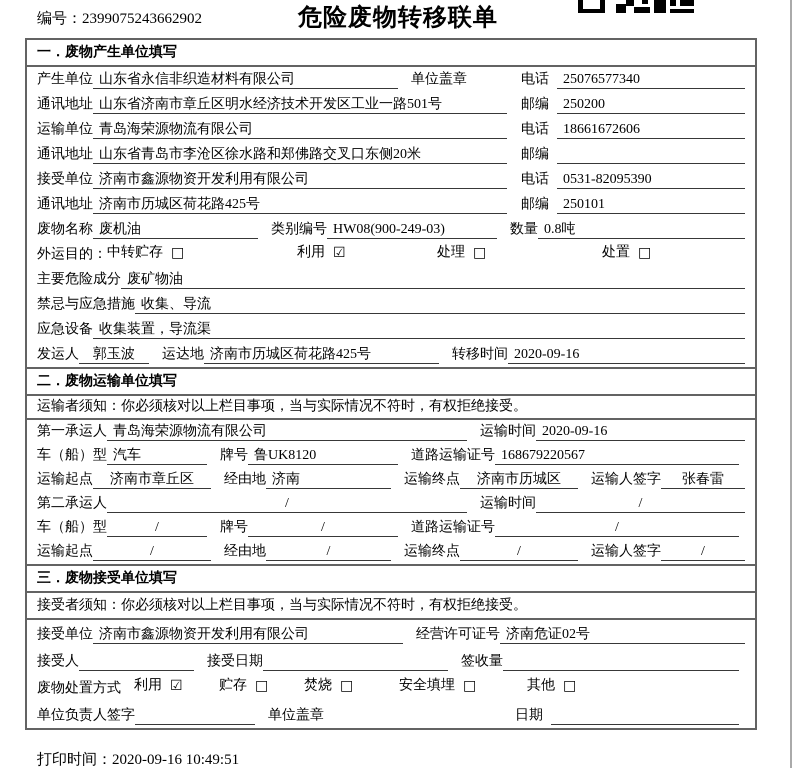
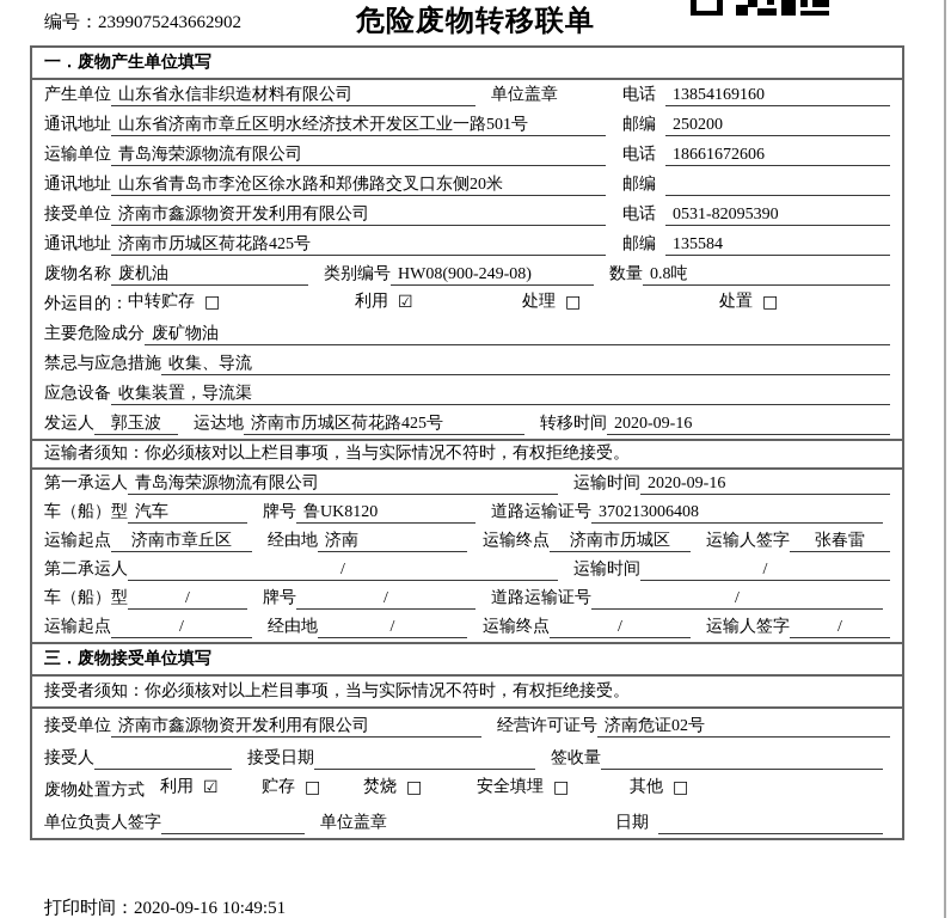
  编号：2399075243662902
  危险废物转移联单
  一．废物产生单位填写
  产生单位
  山东省永信非织造材料有限公司
  单位盖章
  电话
- 25076577340
+ 13854169160
  通讯地址
  山东省济南市章丘区明水经济技术开发区工业一路501号
  邮编
  250200
  运输单位
  青岛海荣源物流有限公司
  电话
  18661672606
  通讯地址
  山东省青岛市李沧区徐水路和郑佛路交叉口东侧20米
  邮编
  接受单位
  济南市鑫源物资开发利用有限公司
  电话
  0531-82095390
  通讯地址
  济南市历城区荷花路425号
  邮编
- 250101
+ 135584
  废物名称
  废机油
  类别编号
- HW08(900-249-03)
+ HW08(900-249-08)
  数量
  0.8吨
  外运目的：
  中转贮存
  □
  利用
  ☑
  处理
  □
  处置
  □
  主要危险成分
  废矿物油
  禁忌与应急措施
  收集、导流
  应急设备
  收集装置，导流渠
  发运人
  郭玉波
  运达地
  济南市历城区荷花路425号
  转移时间
  2020-09-16
- 二．废物运输单位填写
  运输者须知：你必须核对以上栏目事项，当与实际情况不符时，有权拒绝接受。
  第一承运人
  青岛海荣源物流有限公司
  运输时间
  2020-09-16
  车（船）型
  汽车
  牌号
  鲁UK8120
  道路运输证号
- 168679220567
+ 370213006408
  运输起点
  济南市章丘区
  经由地
  济南
  运输终点
  济南市历城区
  运输人签字
  张春雷
  第二承运人
  /
  运输时间
  /
  车（船）型
  /
  牌号
  /
  道路运输证号
  /
  运输起点
  /
  经由地
  /
  运输终点
  /
  运输人签字
  /
  三．废物接受单位填写
  接受者须知：你必须核对以上栏目事项，当与实际情况不符时，有权拒绝接受。
  接受单位
  济南市鑫源物资开发利用有限公司
  经营许可证号
  济南危证02号
  接受人
  接受日期
  签收量
  废物处置方式
  利用
  ☑
  贮存
  □
  焚烧
  □
  安全填埋
  □
  其他
  □
  单位负责人签字
  单位盖章
  日期
  打印时间：2020-09-16 10:49:51
